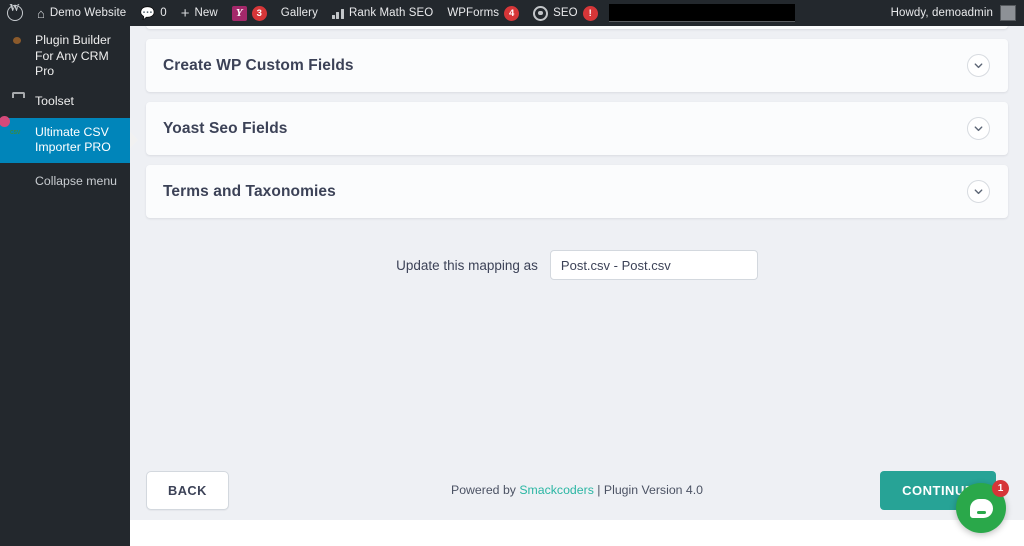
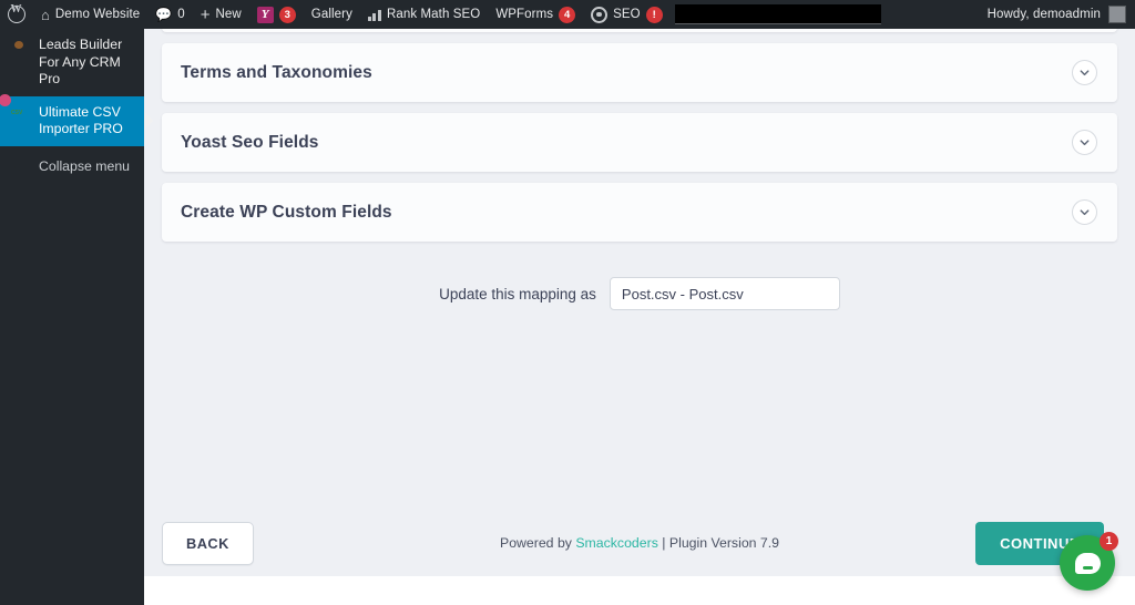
- Create WP Custom Fields
+ Terms and Taxonomies
  Yoast Seo Fields
- Terms and Taxonomies
+ Create WP Custom Fields
  Update this mapping as
  Post.csv - Post.csv
  BACK
- Powered by Smackcoders | Plugin Version 4.0
+ Powered by Smackcoders | Plugin Version 7.9
  CONTINU
  1
- Plugin Builder For Any CRM Pro
+ Leads Builder For Any CRM Pro
- Toolset
  Ultimate CSV Importer PRO
  Collapse menu
  ⌂
  Demo Website
  💬
  0
  +
  New
  Y
  3
  Gallery
  Rank Math SEO
  WPForms
  4
  SEO
  !
  Howdy, demoadmin
